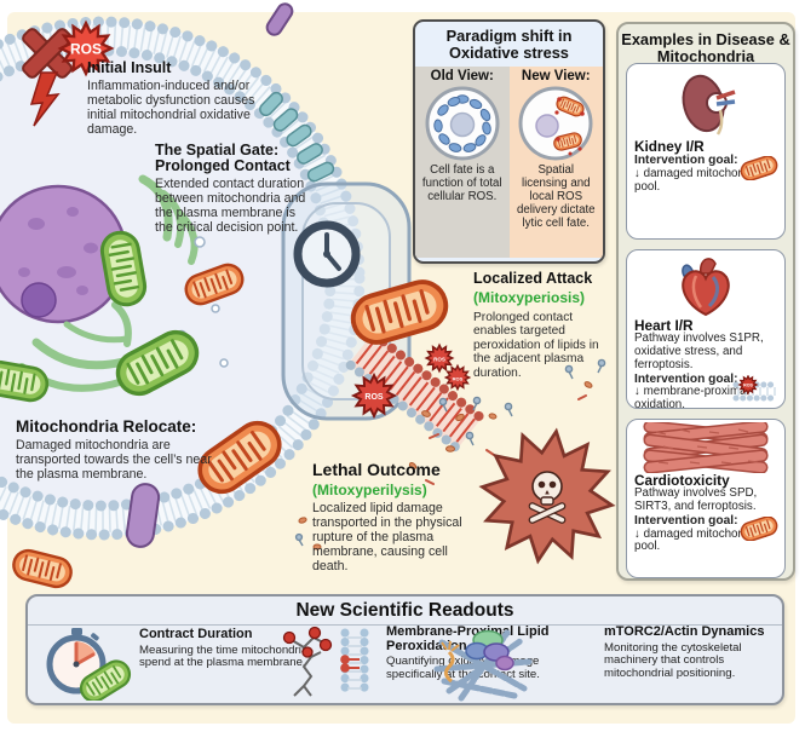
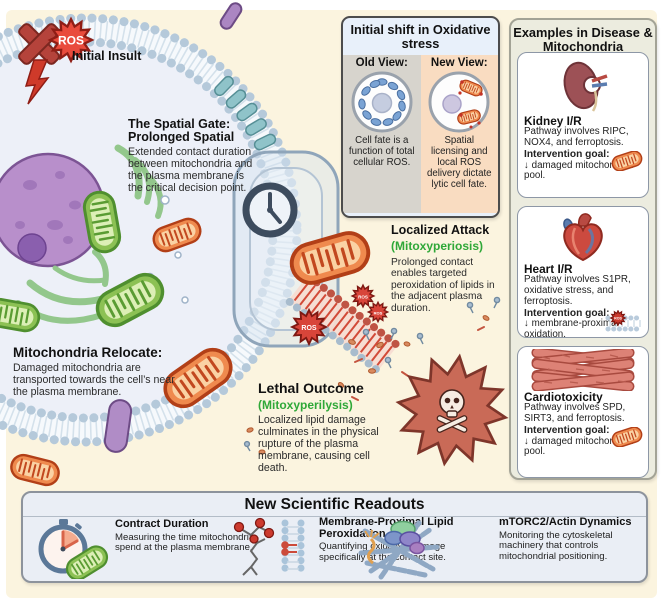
  ROS
  Initial Insult
- Inflammation-induced and/or metabolic dysfunction causes initial mitochondrial oxidative damage.
- The Spatial Gate: Prolonged Contact
+ The Spatial Gate: Prolonged Spatial
  Extended contact duration between mitochondria and the plasma membrane is the critical decision point.
  Mitochondria Relocate:
  Damaged mitochondria are transported towards the cell’s near the plasma membrane.
  Localized Attack
  (Mitoxyperiosis)
  Prolonged contact enables targeted peroxidation of lipids in the adjacent plasma duration.
  Lethal Outcome
  (Mitoxyperilysis)
- Localized lipid damage transported in the physical rupture of the plasma membrane, causing cell death.
+ Localized lipid damage culminates in the physical rupture of the plasma membrane, causing cell death.
- Paradigm shift in Oxidative stress
+ Initial shift in Oxidative stress
  Old View:
  Cell fate is a function of total cellular ROS.
  New View:
  Spatial licensing and local ROS delivery dictate lytic cell fate.
  Examples in Disease & Mitochondria
  Kidney I/R
+ Pathway involves RIPC, NOX4, and ferroptosis.
  Intervention goal:
  ↓ damaged mitocho pool.
  Heart I/R
  Pathway involves S1PR, oxidative stress, and ferroptosis.
  Intervention goal:
  ↓ membrane-proxim oxidation.
  Cardiotoxicity
  Pathway involves SPD, SIRT3, and ferroptosis.
  Intervention goal:
  ↓ damaged mitocho pool.
  New Scientific Readouts
  Contract Duration
  Measuring the time mitochondri spend at the plasma membrane.
  Membrane-Proml Lipid Peroxidaon
  Quantifyingxide specifically at thoct site.
  mTORC2/Actin Dynamics
  Monitoring the cytoskeletal machinery that controls mitochondrial positioning.
